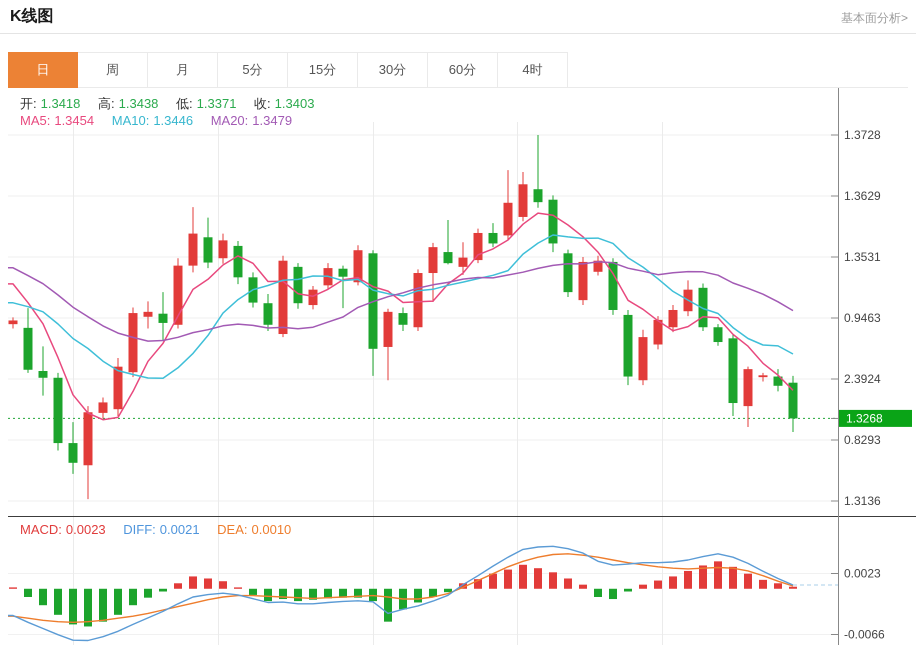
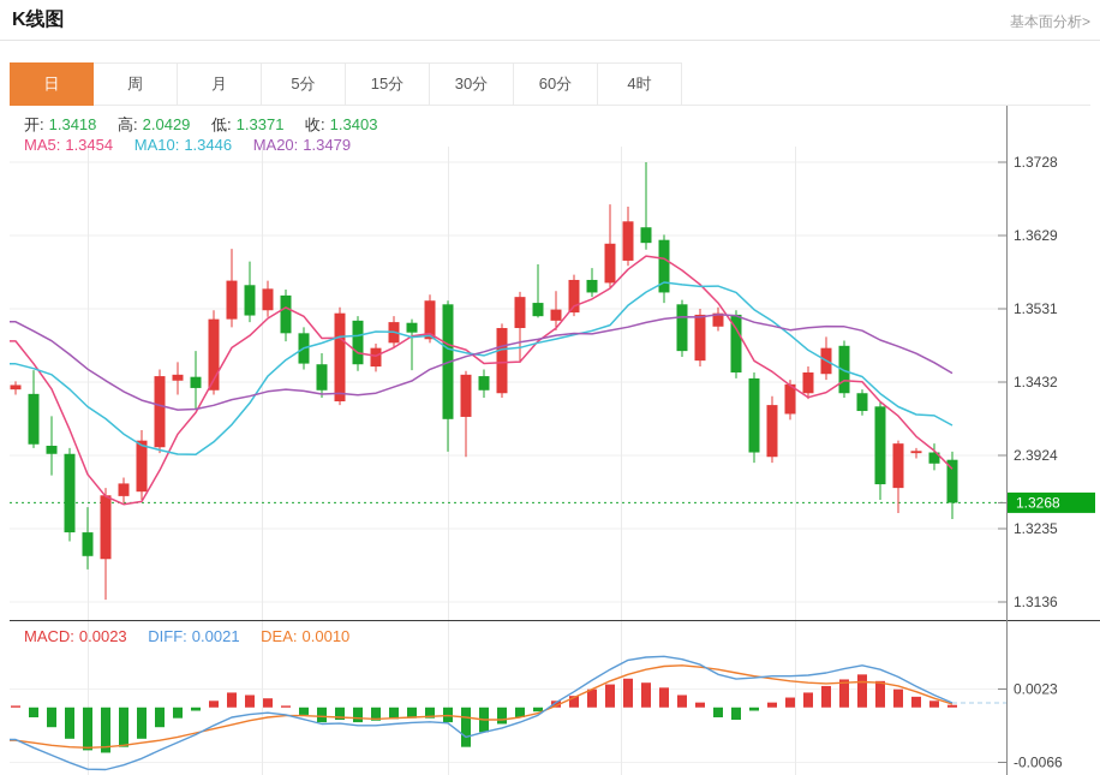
  1.3728
  1.3629
  1.3531
- 0.9463
+ 1.3432
  2.3924
- 0.8293
+ 1.3235
  1.3136
  0.0023
  -0.0066
  1.3268
  K线图
  基本面分析>
  日
  周
  月
  5分
  15分
  30分
  60分
  4时
- 开: 1.3418 高: 1.3438 低: 1.3371 收: 1.3403
+ 开: 1.3418 高: 2.0429 低: 1.3371 收: 1.3403
  MA5: 1.3454 MA10: 1.3446 MA20: 1.3479
  MACD: 0.0023 DIFF: 0.0021 DEA: 0.0010
